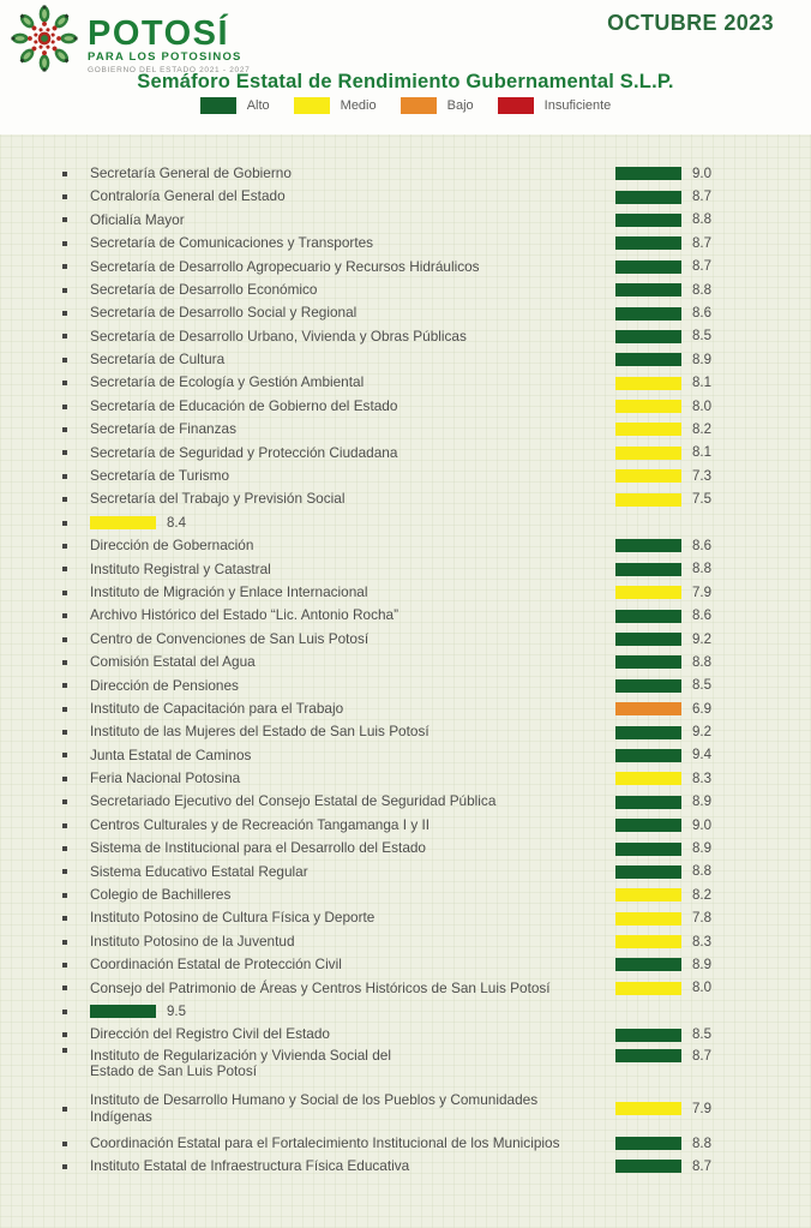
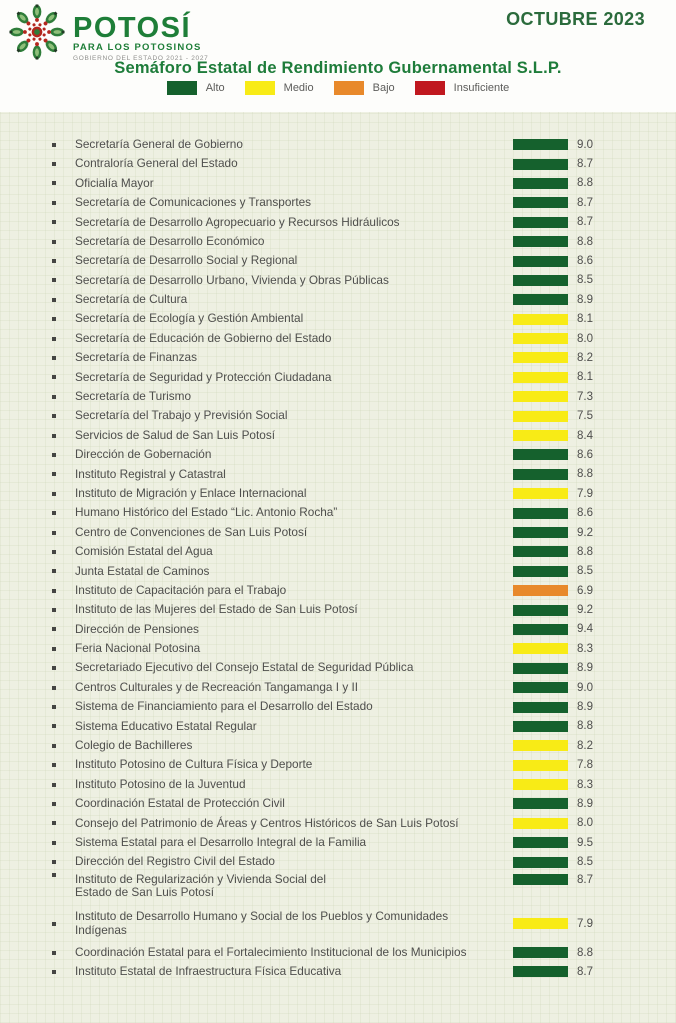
  POTOSÍ
  PARA LOS POTOSINOS
  OCTUBRE 2023
  Semáforo Estatal de Rendimiento Gubernamental S.L.P.
  Alto
  Medio
  Bajo
  Insuficiente
  Secretaría General de Gobierno
  9.0
  Contraloría General del Estado
  8.7
  Oficialía Mayor
  8.8
  Secretaría de Comunicaciones y Transportes
  8.7
  Secretaría de Desarrollo Agropecuario y Recursos Hidráulicos
  8.7
  Secretaría de Desarrollo Económico
  8.8
  Secretaría de Desarrollo Social y Regional
  8.6
  Secretaría de Desarrollo Urbano, Vivienda y Obras Públicas
  8.5
  Secretaría de Cultura
  8.9
  Secretaría de Ecología y Gestión Ambiental
  8.1
  Secretaría de Educación de Gobierno del Estado
  8.0
  Secretaría de Finanzas
  8.2
  Secretaría de Seguridad y Protección Ciudadana
  8.1
  Secretaría de Turismo
  7.3
  Secretaría del Trabajo y Previsión Social
  7.5
+ Servicios de Salud de San Luis Potosí
  8.4
  Dirección de Gobernación
  8.6
  Instituto Registral y Catastral
  8.8
  Instituto de Migración y Enlace Internacional
  7.9
- Archivo Histórico del Estado “Lic. Antonio Rocha”
+ Humano Histórico del Estado “Lic. Antonio Rocha”
  8.6
  Centro de Convenciones de San Luis Potosí
  9.2
  Comisión Estatal del Agua
  8.8
- Dirección de Pensiones
+ Junta Estatal de Caminos
  8.5
  Instituto de Capacitación para el Trabajo
  6.9
  Instituto de las Mujeres del Estado de San Luis Potosí
  9.2
- Junta Estatal de Caminos
+ Dirección de Pensiones
  9.4
  Feria Nacional Potosina
  8.3
  Secretariado Ejecutivo del Consejo Estatal de Seguridad Pública
  8.9
  Centros Culturales y de Recreación Tangamanga I y II
  9.0
- Sistema de Institucional para el Desarrollo del Estado
+ Sistema de Financiamiento para el Desarrollo del Estado
  8.9
  Sistema Educativo Estatal Regular
  8.8
  Colegio de Bachilleres
  8.2
  Instituto Potosino de Cultura Física y Deporte
  7.8
  Instituto Potosino de la Juventud
  8.3
  Coordinación Estatal de Protección Civil
  8.9
  Consejo del Patrimonio de Áreas y Centros Históricos de San Luis Potosí
  8.0
+ Sistema Estatal para el Desarrollo Integral de la Familia
  9.5
  Dirección del Registro Civil del Estado
  8.5
  Instituto de Regularización y Vivienda Social del
  Estado de San Luis Potosí
  8.7
  Instituto de Desarrollo Humano y Social de los Pueblos y Comunidades
  Indígenas
  7.9
  Coordinación Estatal para el Fortalecimiento Institucional de los Municipios
  8.8
  Instituto Estatal de Infraestructura Física Educativa
  8.7
